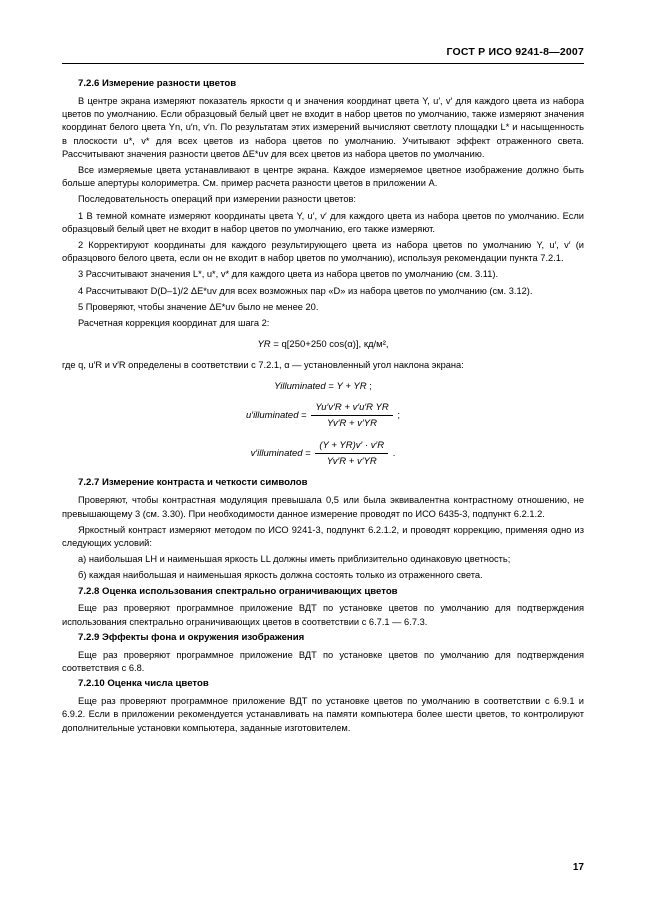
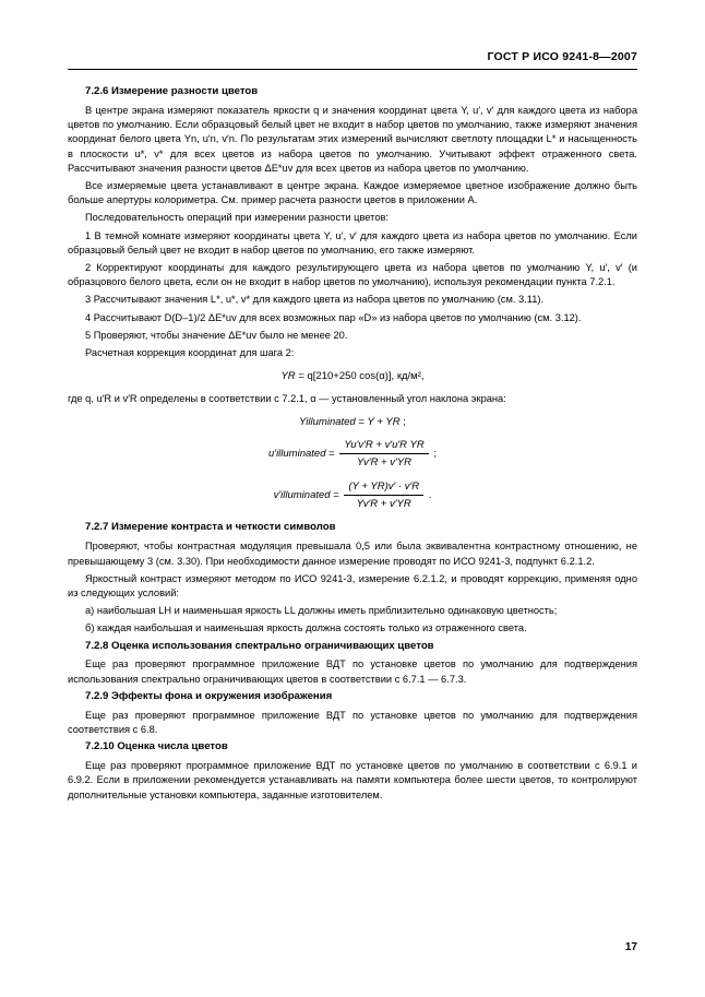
  ГОСТ Р ИСО 9241-8—2007
  7.2.6 Измерение разности цветов
  В центре экрана измеряют показатель яркости q и значения координат цвета Y, u′, v′ для каждого цвета из набора цветов по умолчанию. Если образцовый белый цвет не входит в набор цветов по умолчанию, также измеряют значения координат белого цвета Yn, u′n, v′n. По результатам этих измерений вычисляют светлоту площадки L* и насыщенность в плоскости u*, v* для всех цветов из набора цветов по умолчанию. Учитывают эффект отраженного света. Рассчитывают значения разности цветов ΔE*uv для всех цветов из набора цветов по умолчанию.
  Все измеряемые цвета устанавливают в центре экрана. Каждое измеряемое цветное изображение должно быть больше апертуры колориметра. См. пример расчета разности цветов в приложении А.
  Последовательность операций при измерении разности цветов:
  1 В темной комнате измеряют координаты цвета Y, u′, v′ для каждого цвета из набора цветов по умолчанию. Если образцовый белый цвет не входит в набор цветов по умолчанию, его также измеряют.
  2 Корректируют координаты для каждого результирующего цвета из набора цветов по умолчанию Y, u′, v′ (и образцового белого цвета, если он не входит в набор цветов по умолчанию), используя рекомендации пункта 7.2.1.
  3 Рассчитывают значения L*, u*, v* для каждого цвета из набора цветов по умолчанию (см. 3.11).
  4 Рассчитывают D(D–1)/2 ΔE*uv для всех возможных пар «D» из набора цветов по умолчанию (см. 3.12).
  5 Проверяют, чтобы значение ΔE*uv было не менее 20.
  Расчетная коррекция координат для шага 2:
- YR = q[250+250 cos(α)], кд/м²,
+ YR = q[210+250 cos(α)], кд/м²,
  где q, u′R и v′R определены в соответствии с 7.2.1, α — установленный угол наклона экрана:
  Yilluminated = Y + YR ;
  u′illuminated =
  Yu′v′R + v′u′R YR
  Yv′R + v′YR
  ;
  v′illuminated =
  (Y + YR)v′ · v′R
  Yv′R + v′YR
  .
  7.2.7 Измерение контраста и четкости символов
- Проверяют, чтобы контрастная модуляция превышала 0,5 или была эквивалентна контрастному отношению, не превышающему 3 (см. 3.30). При необходимости данное измерение проводят по ИСО 6435-3, подпункт 6.2.1.2.
+ Проверяют, чтобы контрастная модуляция превышала 0,5 или была эквивалентна контрастному отношению, не превышающему 3 (см. 3.30). При необходимости данное измерение проводят по ИСО 9241-3, подпункт 6.2.1.2.
- Яркостный контраст измеряют методом по ИСО 9241-3, подпункт 6.2.1.2, и проводят коррекцию, применяя одно из следующих условий:
+ Яркостный контраст измеряют методом по ИСО 9241-3, измерение 6.2.1.2, и проводят коррекцию, применяя одно из следующих условий:
  а) наибольшая LH и наименьшая яркость LL должны иметь приблизительно одинаковую цветность;
  б) каждая наибольшая и наименьшая яркость должна состоять только из отраженного света.
  7.2.8 Оценка использования спектрально ограничивающих цветов
  Еще раз проверяют программное приложение ВДТ по установке цветов по умолчанию для подтверждения использования спектрально ограничивающих цветов в соответствии с 6.7.1 — 6.7.3.
  7.2.9 Эффекты фона и окружения изображения
  Еще раз проверяют программное приложение ВДТ по установке цветов по умолчанию для подтверждения соответствия с 6.8.
  7.2.10 Оценка числа цветов
  Еще раз проверяют программное приложение ВДТ по установке цветов по умолчанию в соответствии с 6.9.1 и 6.9.2. Если в приложении рекомендуется устанавливать на памяти компьютера более шести цветов, то контролируют дополнительные установки компьютера, заданные изготовителем.
  17
